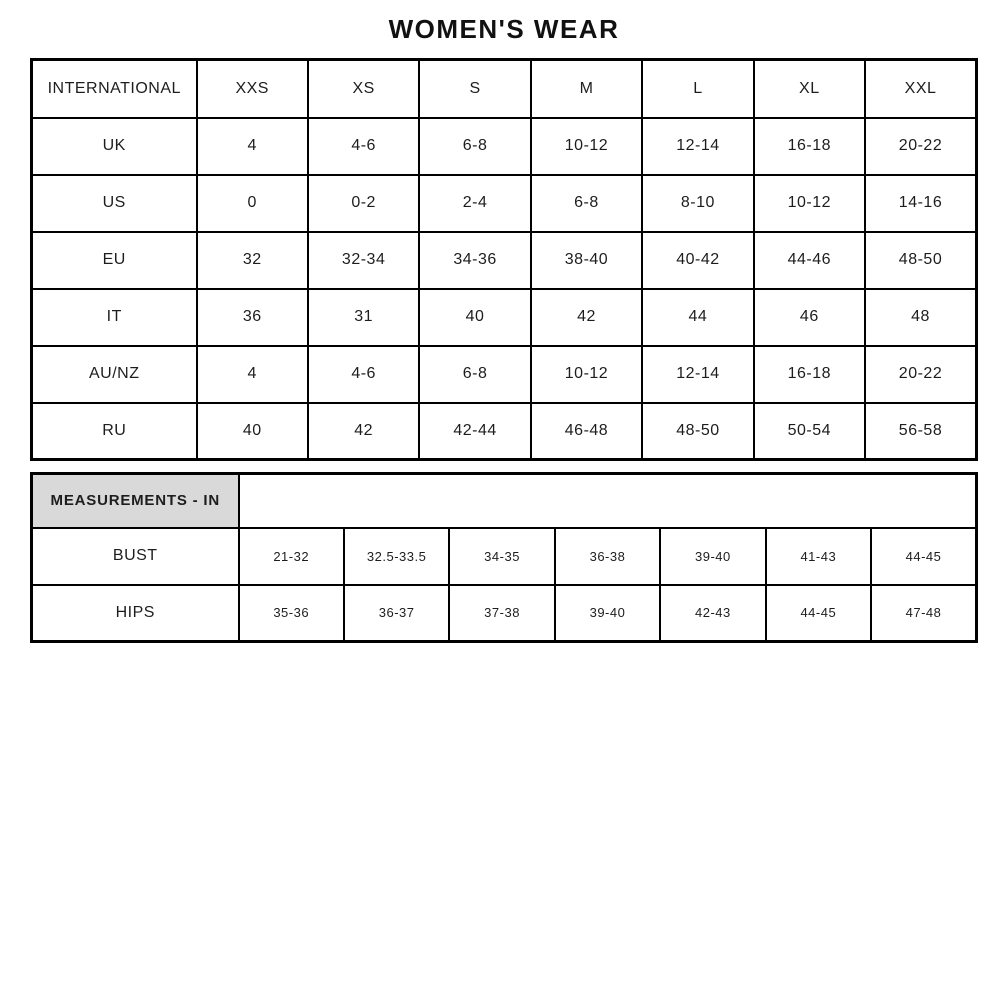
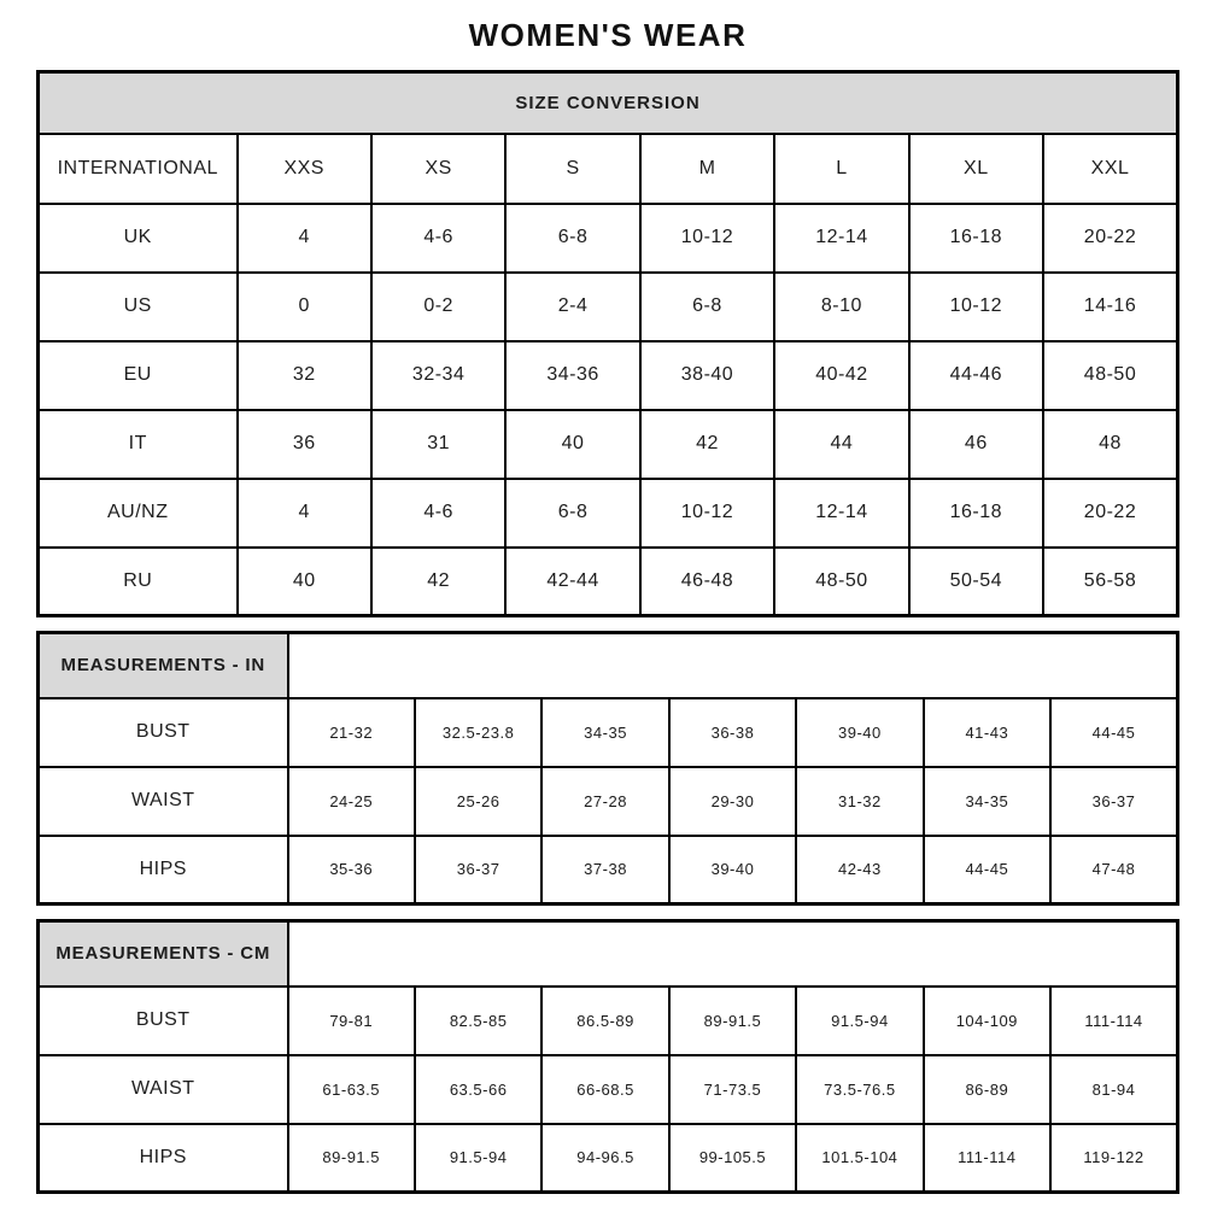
  WOMEN'S WEAR
+ SIZE CONVERSION
  INTERNATIONAL	XXS	XS	S	M	L	XL	XXL
  UK	4	4-6	6-8	10-12	12-14	16-18	20-22
  US	0	0-2	2-4	6-8	8-10	10-12	14-16
  EU	32	32-34	34-36	38-40	40-42	44-46	48-50
  IT	36	31	40	42	44	46	48
  AU/NZ	4	4-6	6-8	10-12	12-14	16-18	20-22
  RU	40	42	42-44	46-48	48-50	50-54	56-58
  MEASUREMENTS - IN
- BUST	21-32	32.5-33.5	34-35	36-38	39-40	41-43	44-45
+ BUST	21-32	32.5-23.8	34-35	36-38	39-40	41-43	44-45
+ WAIST	24-25	25-26	27-28	29-30	31-32	34-35	36-37
  HIPS	35-36	36-37	37-38	39-40	42-43	44-45	47-48
+ MEASUREMENTS - CM
+ BUST	79-81	82.5-85	86.5-89	89-91.5	91.5-94	104-109	111-114
+ WAIST	61-63.5	63.5-66	66-68.5	71-73.5	73.5-76.5	86-89	81-94
+ HIPS	89-91.5	91.5-94	94-96.5	99-105.5	101.5-104	111-114	119-122
